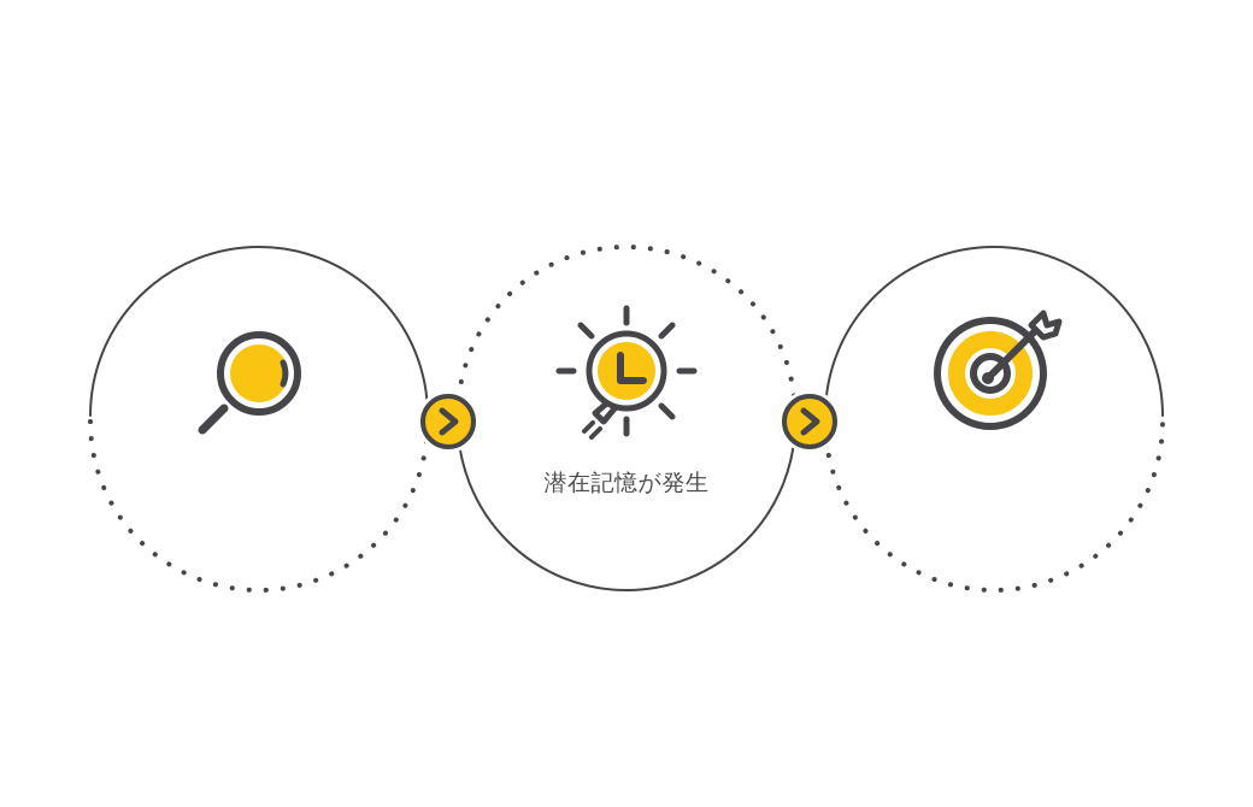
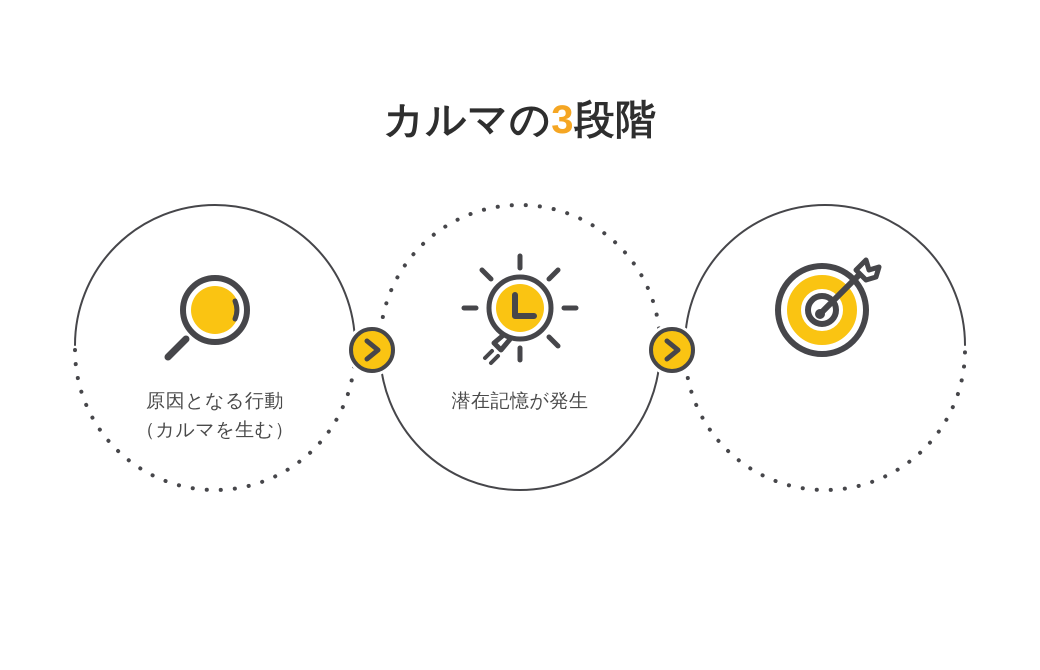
+ カルマの3段階
+ 原因となる行動
+ （カルマを生む）
  潜在記憶が発生
